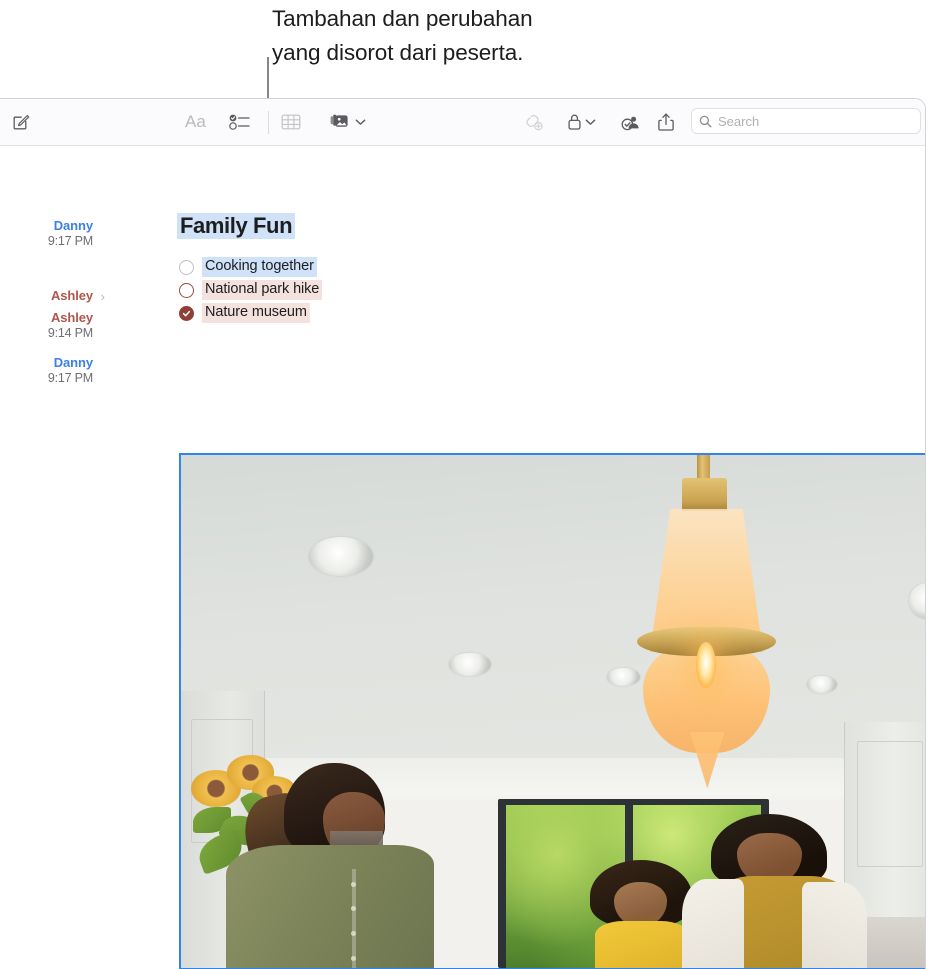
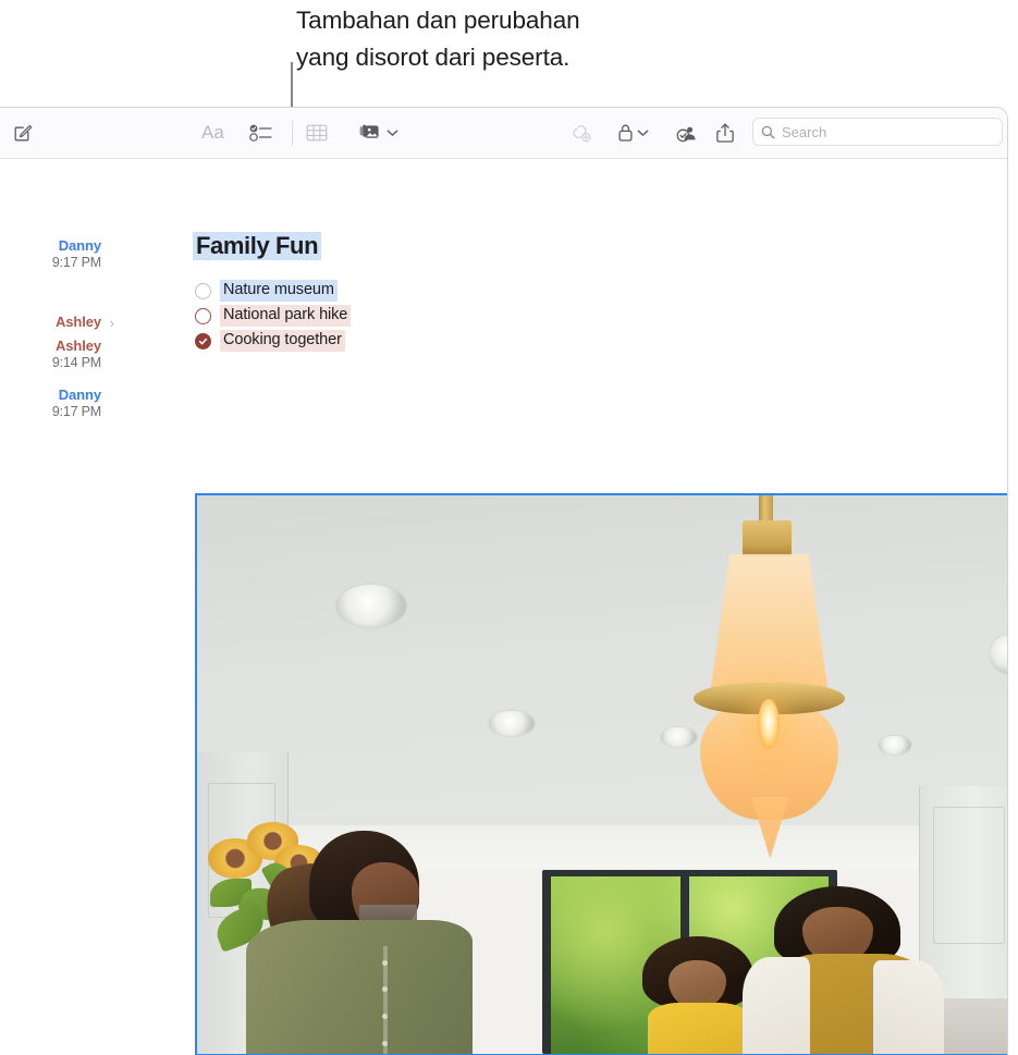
  Tambahan dan perubahan
  yang disorot dari peserta.
  Aa
  Search
  Danny
  9:17 PM
  Ashley
  ›
  Ashley
  9:14 PM
  Danny
  9:17 PM
  Family Fun
- Cooking together
+ Nature museum
  National park hike
- Nature museum
+ Cooking together
